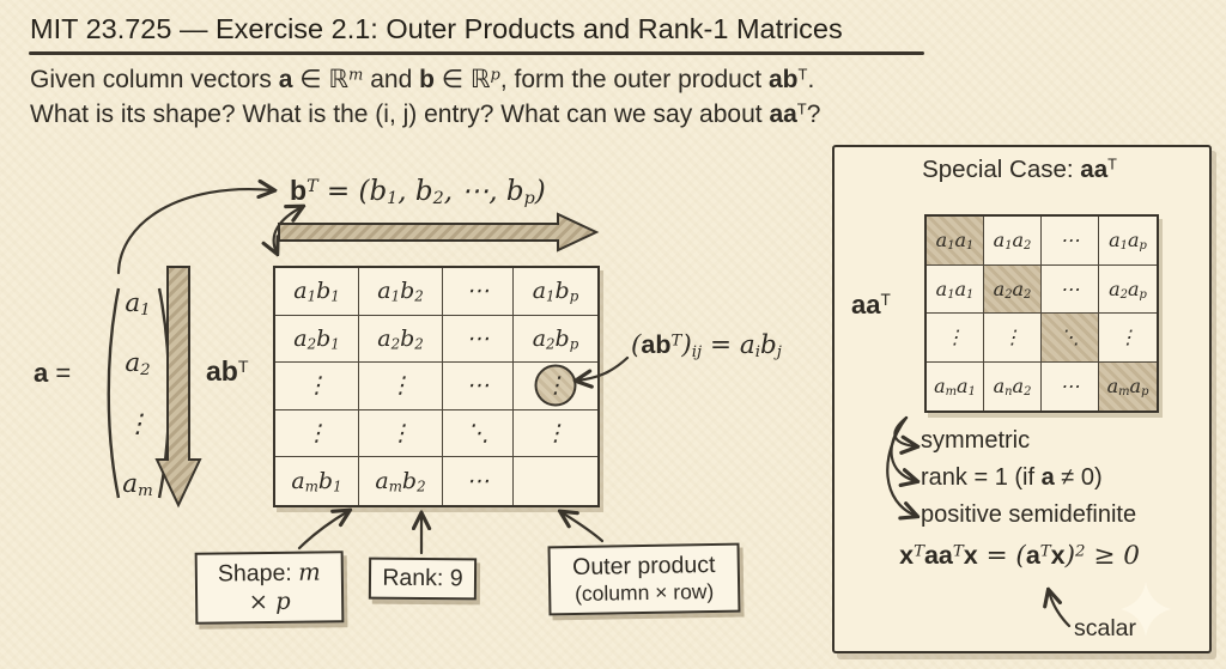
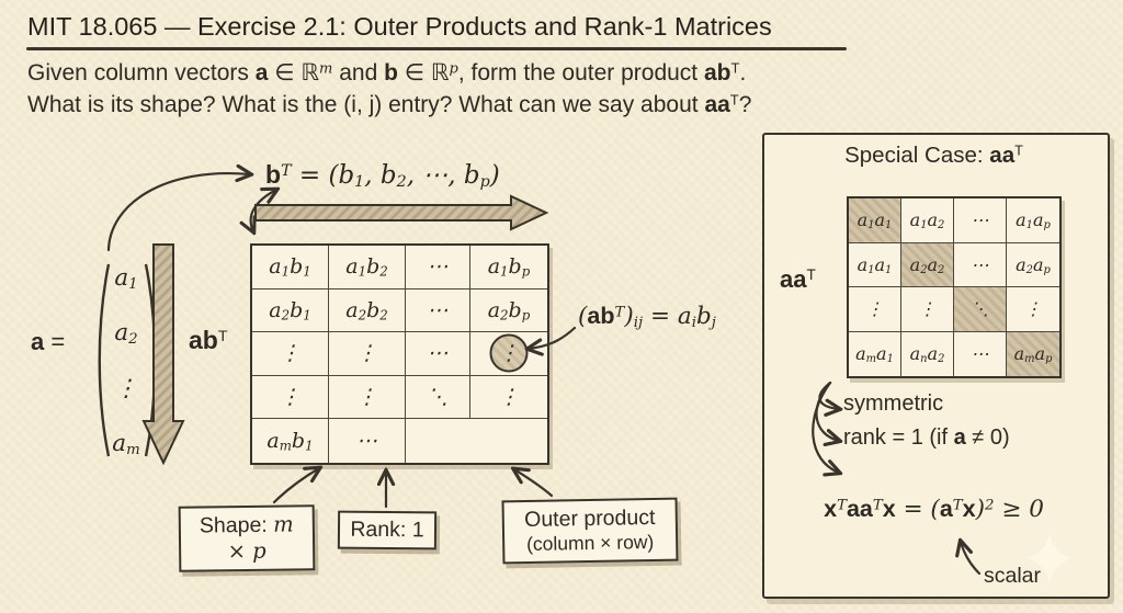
- MIT 23.725 — Exercise 2.1: Outer Products and Rank-1 Matrices
+ MIT 18.065 — Exercise 2.1: Outer Products and Rank-1 Matrices
  Given column vectors a ∈ ℝm and b ∈ ℝp, form the outer product abT.
  What is its shape? What is the (i, j) entry? What can we say about aaT?
  bT = (b1, b2, ⋯, bp)
  a =
  a1
  a2
  ⋮
  am
  abT
  a1b1
  a1b2
  ⋯
  a1bp
  a2b1
  a2b2
  ⋯
  a2bp
  ⋮
  ⋮
  ⋯
  ⋮
  ⋮
  ⋮
  ⋱
  ⋮
  amb1
- amb2
  ⋯
  (abT)ij = aibj
  Shape: m × p
- Rank: 9
+ Rank: 1
  Outer product
  (column × row)
  Special Case: aaT
  aaT
  a1a1
  a1a2
  ⋯
  a1ap
  a1a1
  a2a2
  ⋯
  a2ap
  ⋮
  ⋮
  ⋱
  ⋮
  ama1
  ana2
  ⋯
  amap
  symmetric
  rank = 1 (if a ≠ 0)
- positive semidefinite
  xTaaTx = (aTx)2 ≥ 0
  scalar
